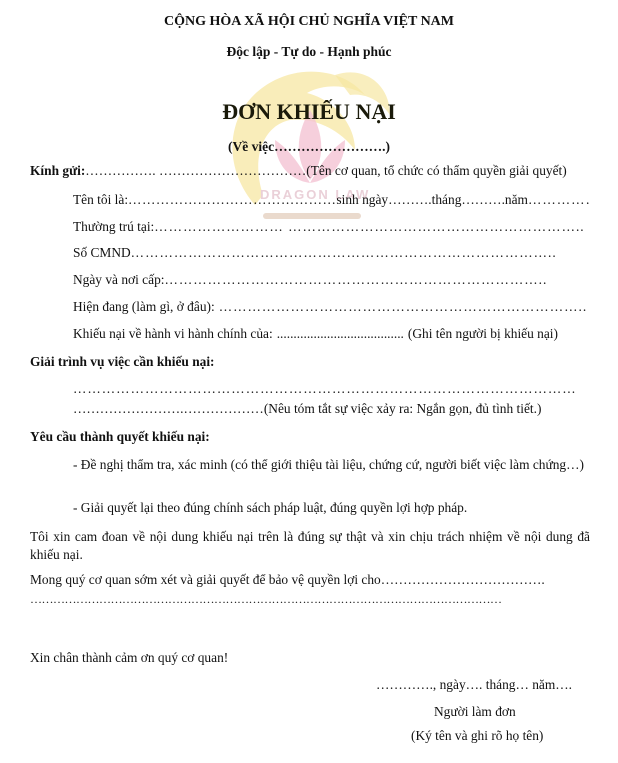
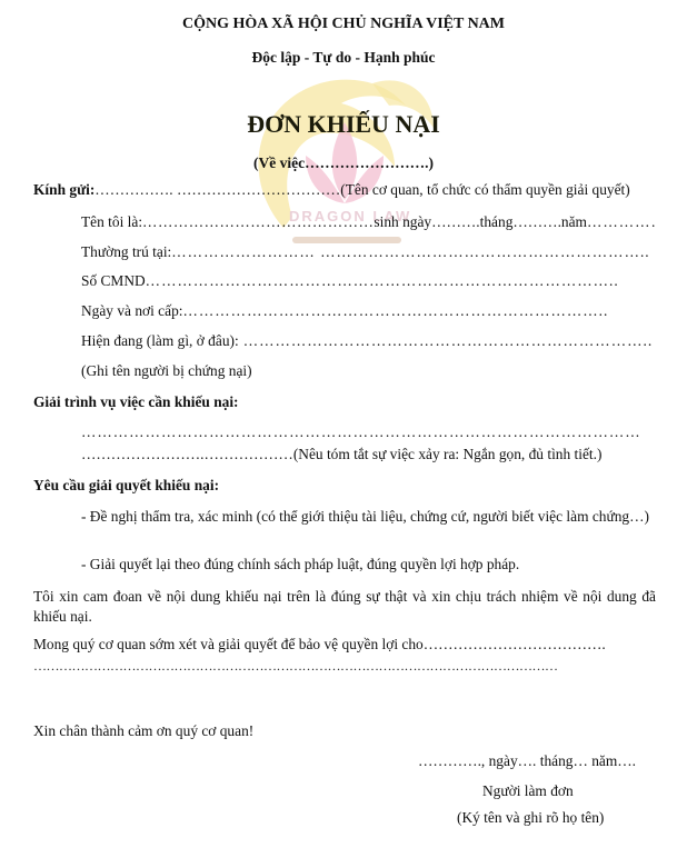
  DRAGON LAW
  CỘNG HÒA XÃ HỘI CHỦ NGHĨA VIỆT NAM
  Độc lập - Tự do - Hạnh phúc
  ĐƠN KHIẾU NẠI
  (Về việc…………………….)
  Kính gửi:
  ……………. ……………………………
  (Tên cơ quan, tổ chức có thẩm quyền giải quyết)
  Tên tôi là:
  ………………………………………
  sinh ngày
  ……….
  tháng
  ……….
  năm
  Thường trú tại:
  ……………………… ……………………………………………………..
  Số CMND
  ……………………………………………………………………………..
  Ngày và nơi cấp:
  ……………………………………………………………………..
  Hiện đang (làm gì, ở đâu):
  …………………………………………………………………..
- Khiếu nại về hành vi hành chính của:
- ......................................
- (Ghi tên người bị khiếu nại)
+ (Ghi tên người bị chứng nại)
  Giải trình vụ việc cần khiếu nại:
  ……………………………………………………………………………………………
  …………………….………………
  (Nêu tóm tắt sự việc xảy ra: Ngắn gọn, đủ tình tiết.)
- Yêu cầu thành quyết khiếu nại:
+ Yêu cầu giải quyết khiếu nại:
  - Đề nghị thẩm tra, xác minh (có thể giới thiệu tài liệu, chứng cứ, người biết việc làm chứng…)
  - Giải quyết lại theo đúng chính sách pháp luật, đúng quyền lợi hợp pháp.
  Tôi xin cam đoan về nội dung khiếu nại trên là đúng sự thật và xin chịu trách nhiệm về nội dung đã khiếu nại.
  Mong quý cơ quan sớm xét và giải quyết để bảo vệ quyền lợi cho
  ……………………………….
  ……………………………………………………………………………………………………………
  Xin chân thành cảm ơn quý cơ quan!
  …………., ngày…. tháng… năm….
  Người làm đơn
  (Ký tên và ghi rõ họ tên)
